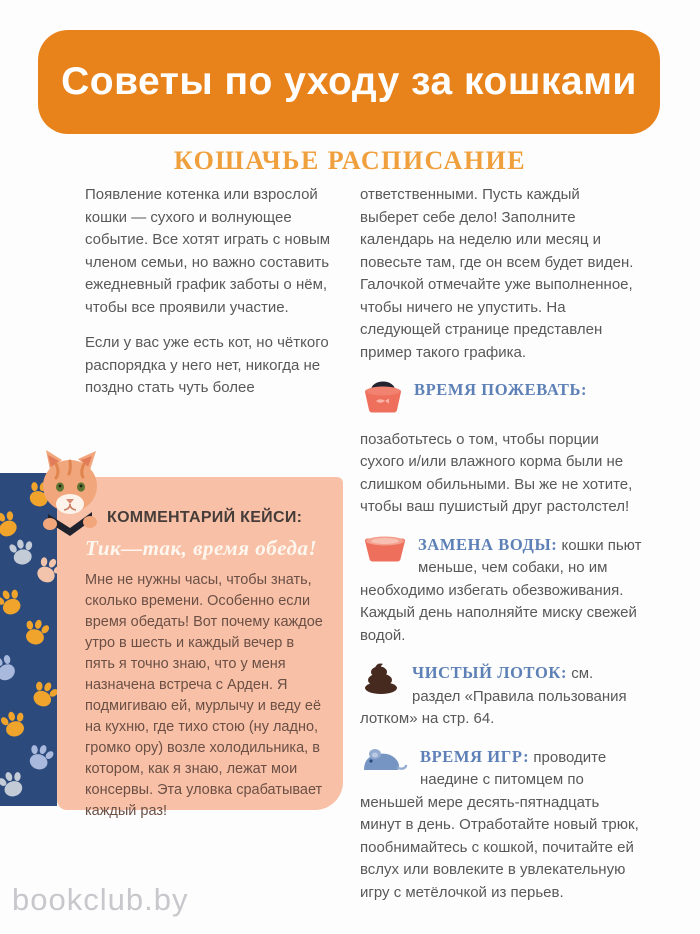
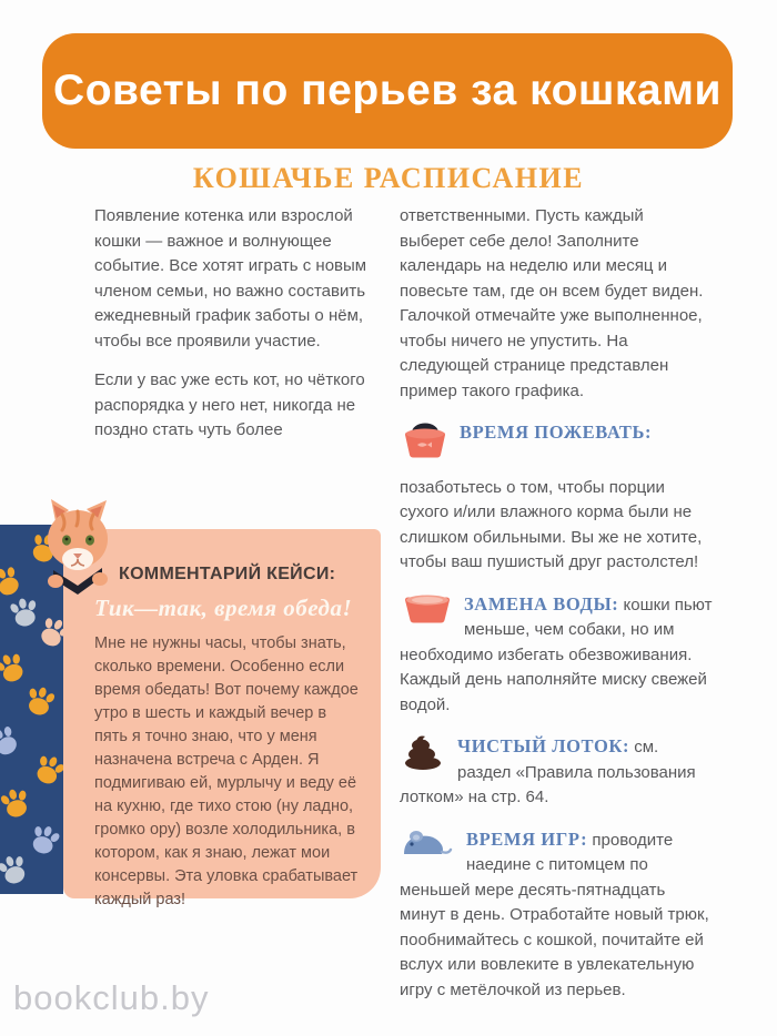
- Советы по уходу за кошками
+ Советы по перьев за кошками
  КОШАЧЬЕ РАСПИСАНИЕ
- Появление котенка или взрослой кошки — сухого и волнующее событие. Все хотят играть с новым членом семьи, но важно составить ежедневный график заботы о нём, чтобы все проявили участие.
+ Появление котенка или взрослой кошки — важное и волнующее событие. Все хотят играть с новым членом семьи, но важно составить ежедневный график заботы о нём, чтобы все проявили участие.
  Если у вас уже есть кот, но чёткого распорядка у него нет, никогда не поздно стать чуть более
  ответственными. Пусть каждый выберет себе дело! Заполните календарь на неделю или месяц и повесьте там, где он всем будет виден. Галочкой отмечайте уже выполненное, чтобы ничего не упустить. На следующей странице представлен пример такого графика.
  ВРЕМЯ ПОЖЕВАТЬ:
  позаботьтесь о том, чтобы порции сухого и/или влажного корма были не слишком обильными. Вы же не хотите, чтобы ваш пушистый друг растолстел!
  ЗАМЕНА ВОДЫ: кошки пьют меньше, чем собаки, но им необходимо избегать обезвоживания. Каждый день наполняйте миску свежей водой.
  ЧИСТЫЙ ЛОТОК: см. раздел «Правила пользования лотком» на стр. 64.
  ВРЕМЯ ИГР: проводите наедине с питомцем по меньшей мере десять-пятнадцать минут в день. Отработайте новый трюк, пообнимайтесь с кошкой, почитайте ей вслух или вовлеките в увлекательную игру с метёлочкой из перьев.
  КОММЕНТАРИЙ КЕЙСИ:
  Тик—так, время обеда!
  Мне не нужны часы, чтобы знать, сколько времени. Особенно если время обедать! Вот почему каждое утро в шесть и каждый вечер в пять я точно знаю, что у меня назначена встреча с Арден. Я подмигиваю ей, мурлычу и веду её на кухню, где тихо стою (ну ладно, громко ору) возле холодильника, в котором, как я знаю, лежат мои консервы. Эта уловка срабатывает каждый раз!
  bookclub.by
